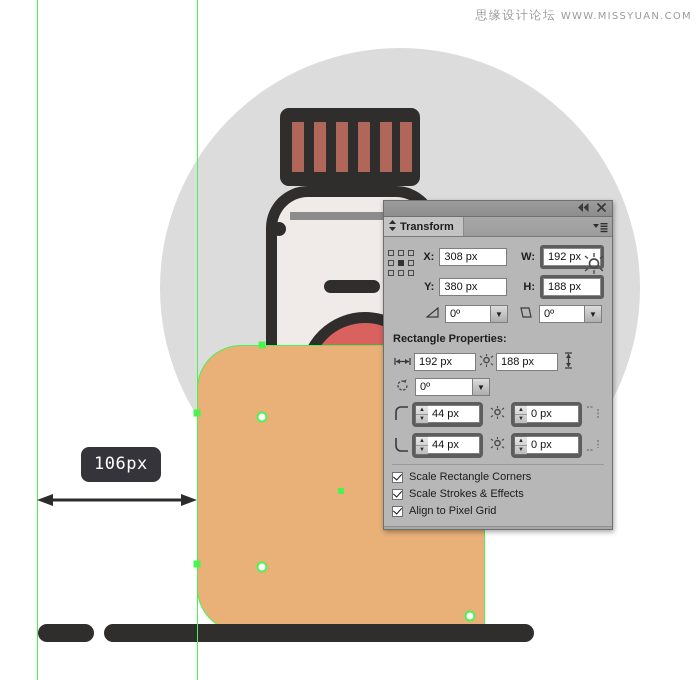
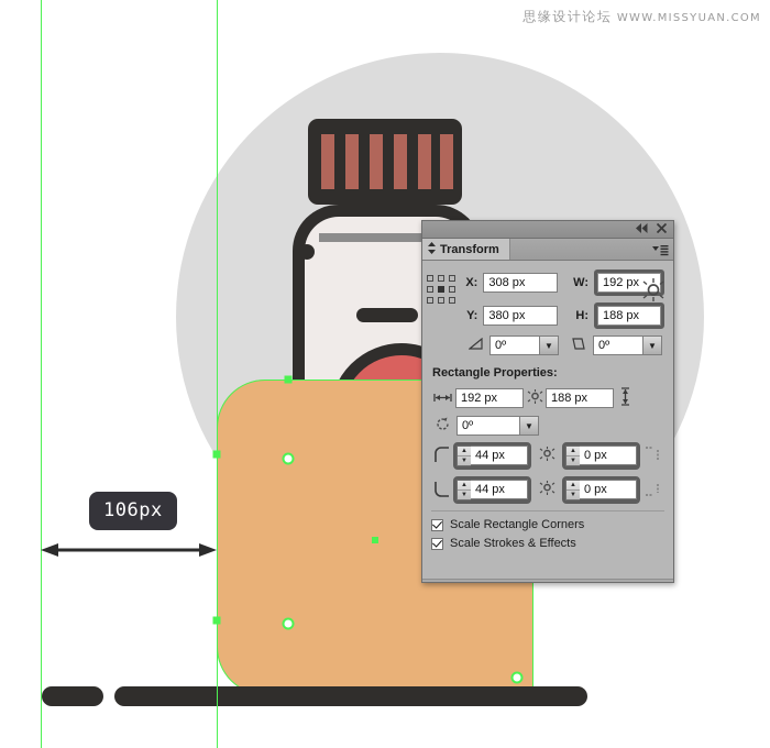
  106px
  思缘设计论坛 WWW.MISSYUAN.COM
  Transform
  X:
  308 px
  W:
  192 px
  Y:
  380 px
  H:
  188 px
  0º
  ▼
  0º
  ▼
  Rectangle Properties:
  192 px
  188 px
  0º
  ▼
  44 px
  0 px
  44 px
  0 px
  Scale Rectangle Corners
  Scale Strokes & Effects
- Align to Pixel Grid
